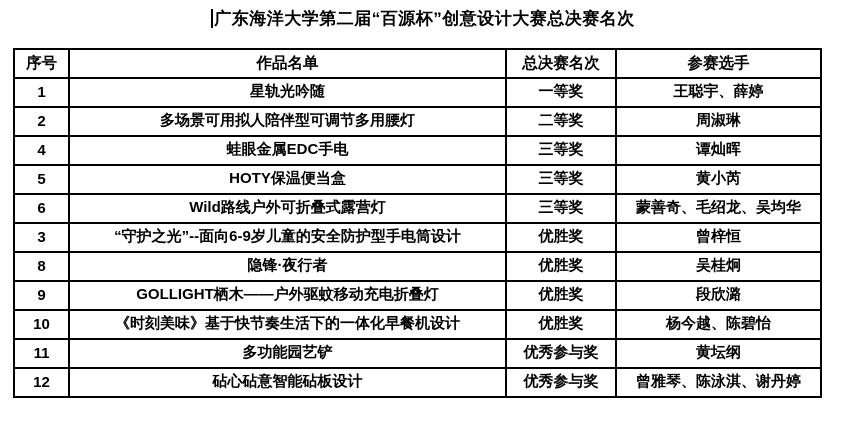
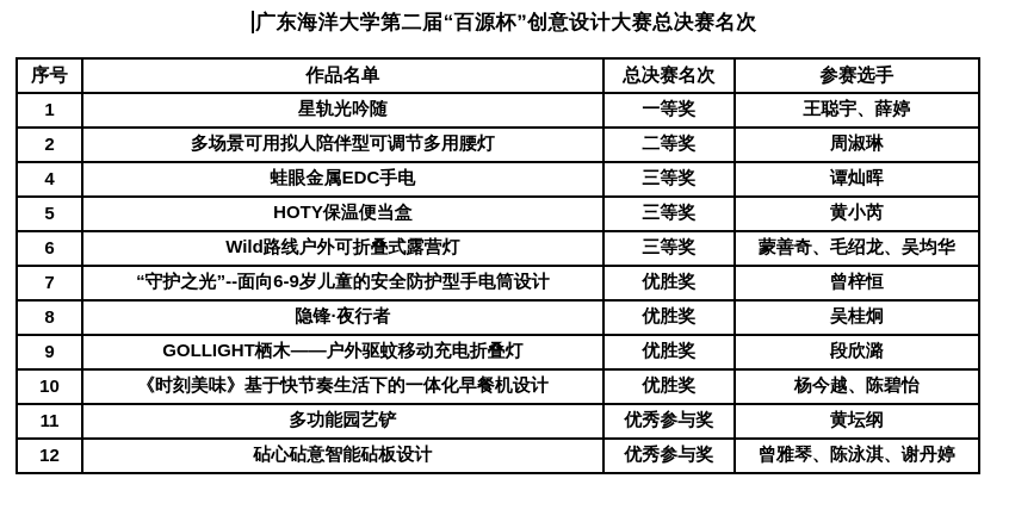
  广东海洋大学第二届“百源杯”创意设计大赛总决赛名次
  序号	作品名单	总决赛名次	参赛选手
  1	星轨光吟随	一等奖	王聪宇、薛婷
  2	多场景可用拟人陪伴型可调节多用腰灯	二等奖	周淑琳
  4	蛙眼金属EDC手电	三等奖	谭灿晖
  5	HOTY保温便当盒	三等奖	黄小芮
  6	Wild路线户外可折叠式露营灯	三等奖	蒙善奇、毛绍龙、吴均华
- 3	“守护之光”--面向6-9岁儿童的安全防护型手电筒设计	优胜奖	曾梓恒
+ 7	“守护之光”--面向6-9岁儿童的安全防护型手电筒设计	优胜奖	曾梓恒
  8	隐锋·夜行者	优胜奖	吴桂炯
  9	GOLLIGHT栖木——户外驱蚊移动充电折叠灯	优胜奖	段欣潞
  10	《时刻美味》基于快节奏生活下的一体化早餐机设计	优胜奖	杨今越、陈碧怡
  11	多功能园艺铲	优秀参与奖	黄坛纲
  12	砧心砧意智能砧板设计	优秀参与奖	曾雅琴、陈泳淇、谢丹婷
